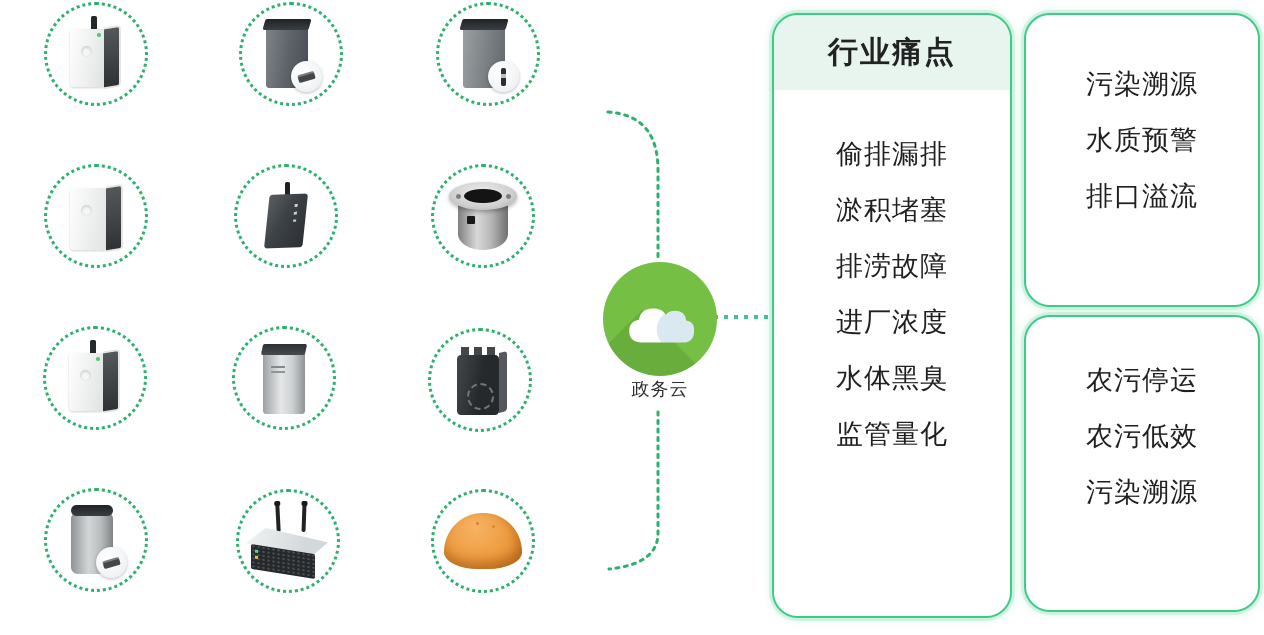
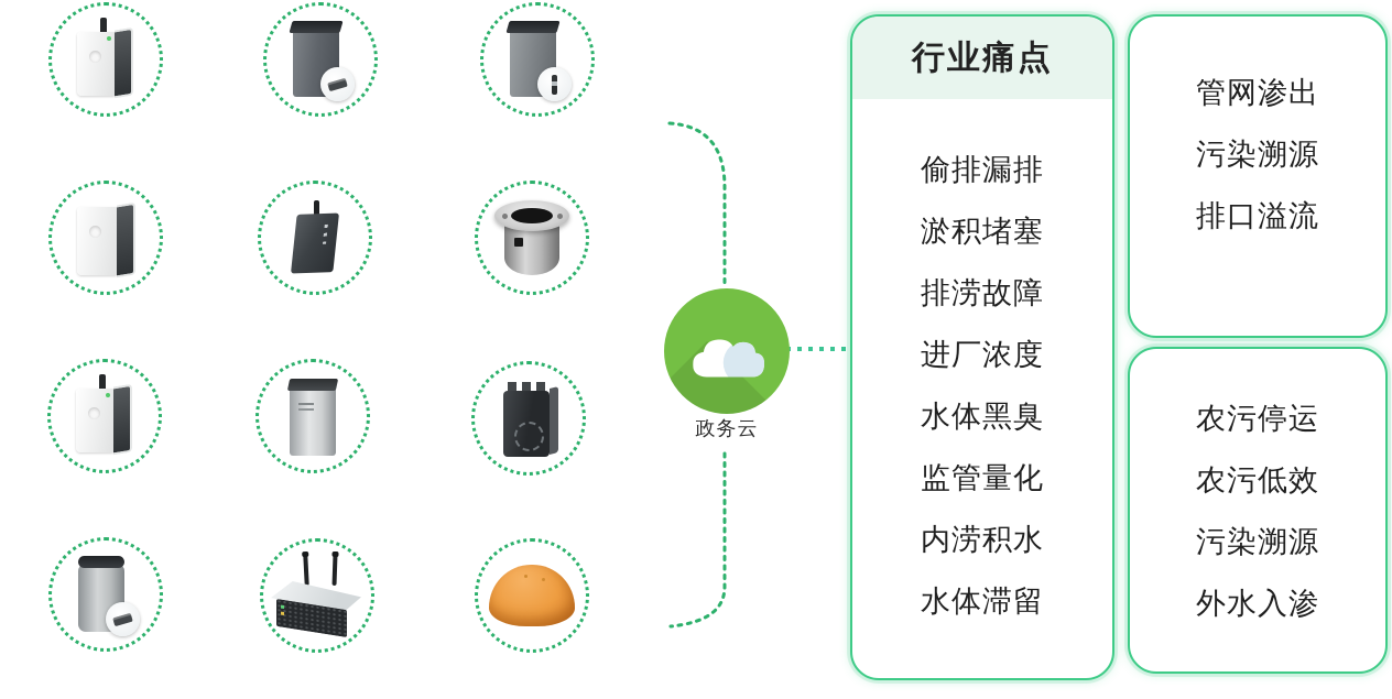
  政务云
  行业痛点
  偷排漏排
  淤积堵塞
  排涝故障
  进厂浓度
  水体黑臭
  监管量化
+ 内涝积水
+ 水体滞留
+ 管网渗出
  污染溯源
- 水质预警
  排口溢流
  农污停运
  农污低效
  污染溯源
+ 外水入渗
